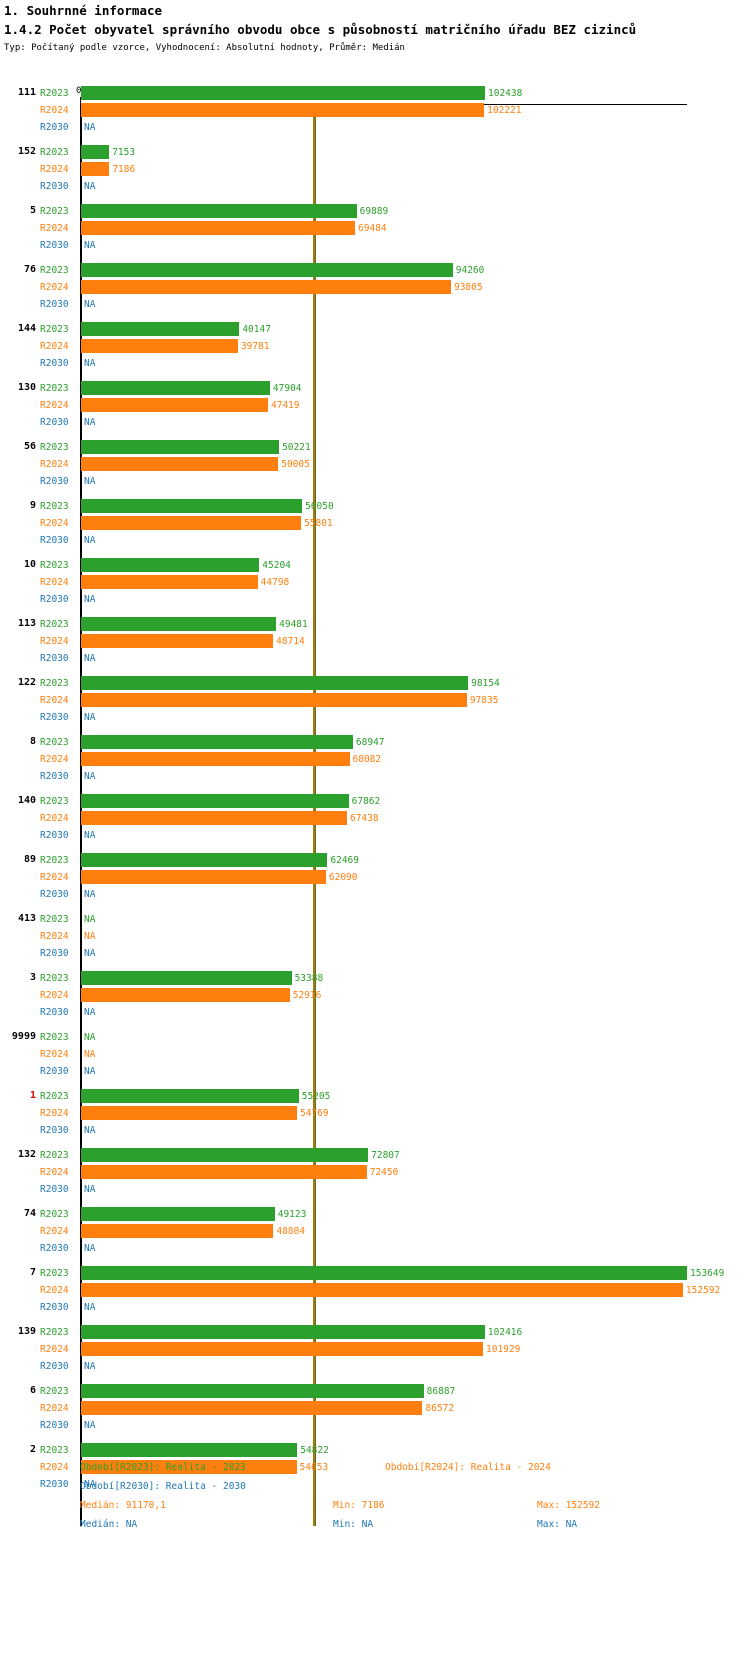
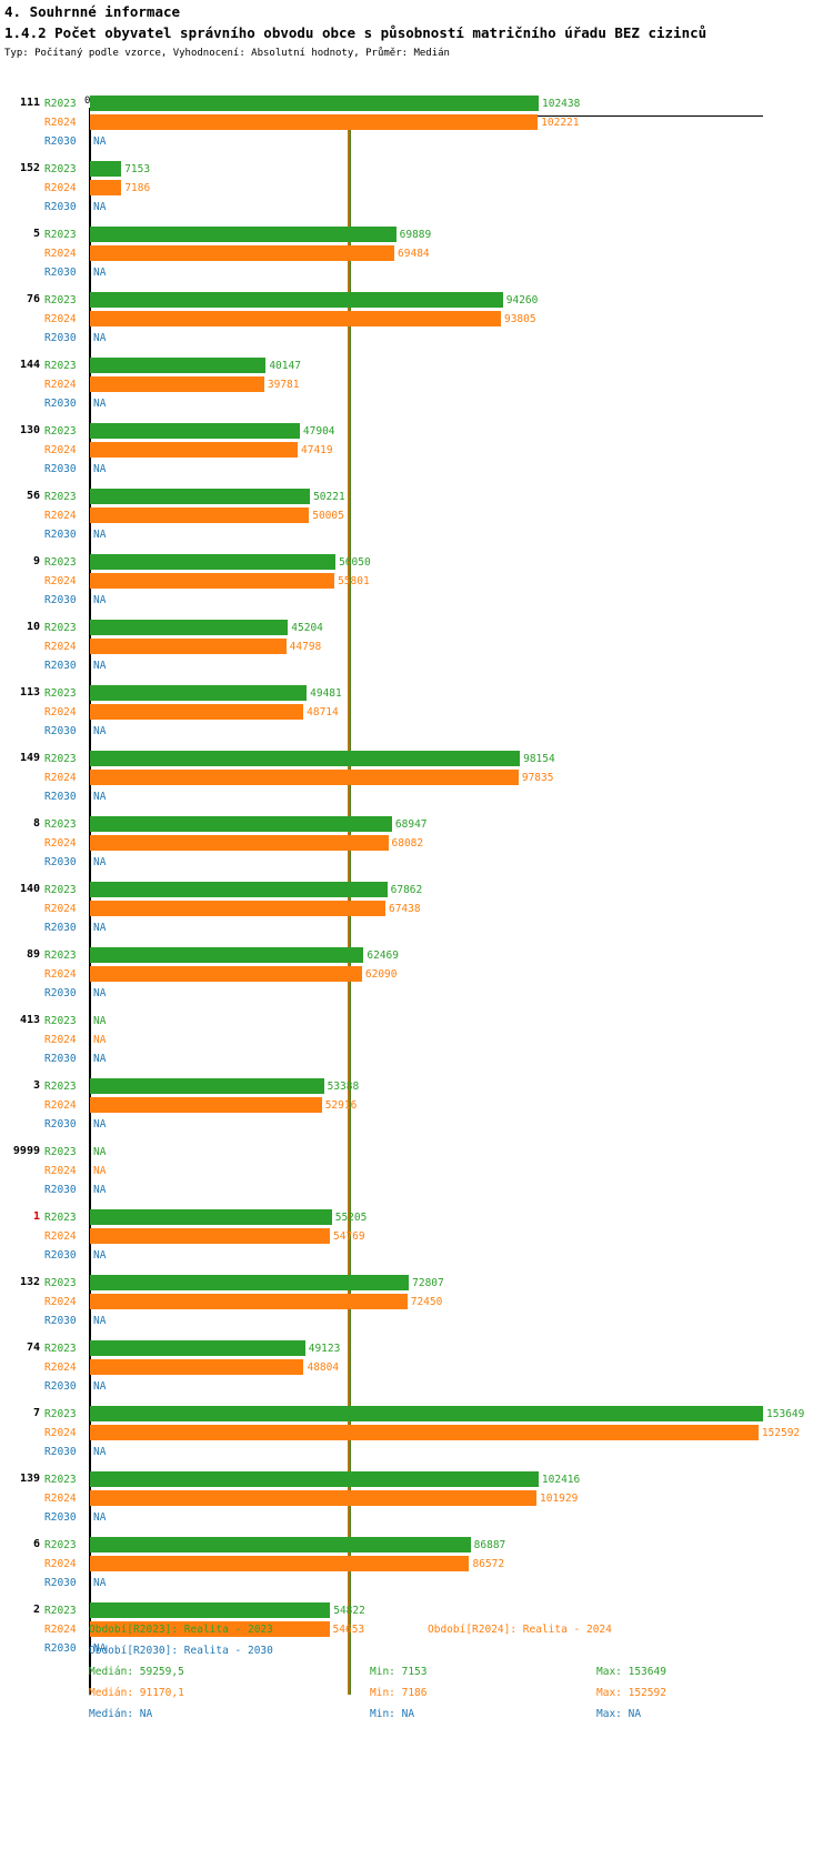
- 1. Souhrnné informace
+ 4. Souhrnné informace
  1.4.2 Počet obyvatel správního obvodu obce s působností matričního úřadu BEZ cizinců
  Typ: Počítaný podle vzorce, Vyhodnocení: Absolutní hodnoty, Průměr: Medián
  0
  111
  R2023
  102438
  R2024
  102221
  R2030
  NA
  152
  R2023
  7153
  R2024
  7186
  R2030
  NA
  5
  R2023
  69889
  R2024
  69484
  R2030
  NA
  76
  R2023
  94260
  R2024
  93805
  R2030
  NA
  144
  R2023
  40147
  R2024
  39781
  R2030
  NA
  130
  R2023
  47904
  R2024
  47419
  R2030
  NA
  56
  R2023
  50221
  R2024
  50005
  R2030
  NA
  9
  R2023
  56050
  R2024
  55801
  R2030
  NA
  10
  R2023
  45204
  R2024
  44798
  R2030
  NA
  113
  R2023
  49481
  R2024
  48714
  R2030
  NA
- 122
+ 149
  R2023
  98154
  R2024
  97835
  R2030
  NA
  8
  R2023
  68947
  R2024
  68082
  R2030
  NA
  140
  R2023
  67862
  R2024
  67438
  R2030
  NA
  89
  R2023
  62469
  R2024
  62090
  R2030
  NA
  413
  R2023
  NA
  R2024
  NA
  R2030
  NA
  3
  R2023
  53388
  R2024
  52916
  R2030
  NA
  9999
  R2023
  NA
  R2024
  NA
  R2030
  NA
  1
  R2023
  55205
  R2024
  54769
  R2030
  NA
  132
  R2023
  72807
  R2024
  72450
  R2030
  NA
  74
  R2023
  49123
  R2024
  48804
  R2030
  NA
  7
  R2023
  153649
  R2024
  152592
  R2030
  NA
  139
  R2023
  102416
  R2024
  101929
  R2030
  NA
  6
  R2023
  86887
  R2024
  86572
  R2030
  NA
  2
  R2023
  54822
  R2024
  54653
  R2030
  NA
  Období[R2023]: Realita - 2023
  Období[R2024]: Realita - 2024
  Období[R2030]: Realita - 2030
+ Medián: 59259,5
+ Min: 7153
+ Max: 153649
  Medián: 91170,1
  Min: 7186
  Max: 152592
  Medián: NA
  Min: NA
  Max: NA
